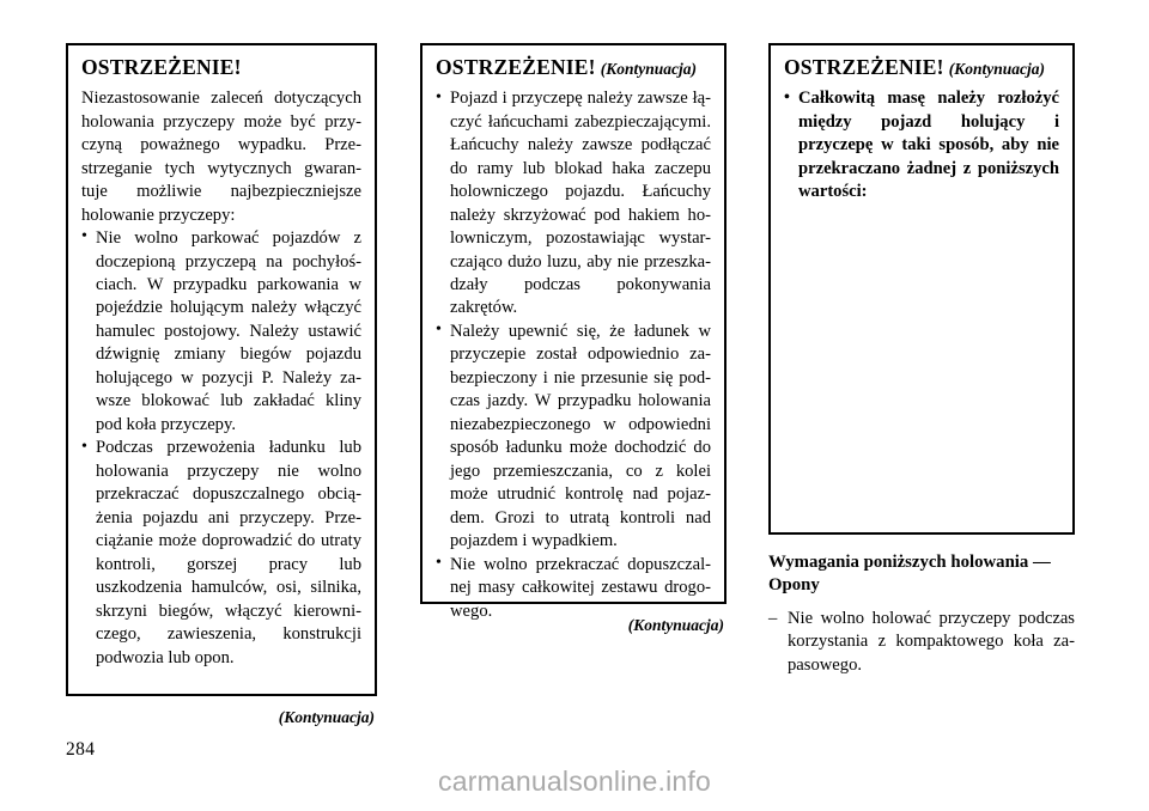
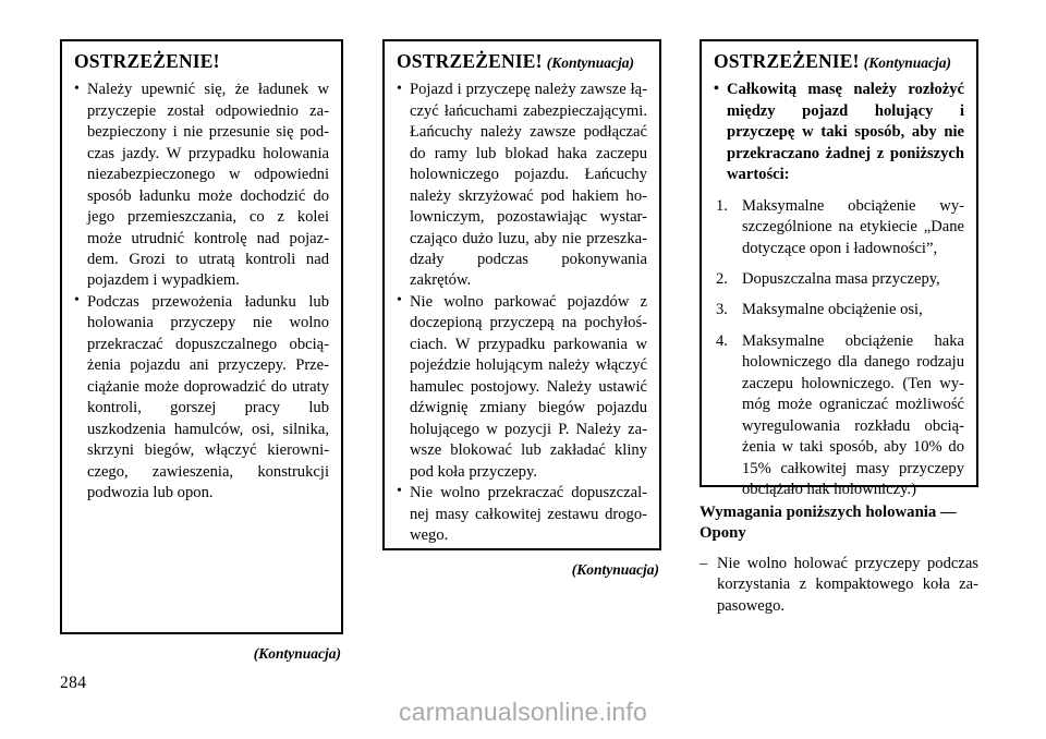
  OSTRZEŻENIE!
- Niezastosowanie zaleceń dotyczących holowania przyczepy może być przy-czyną poważnego wypadku. Prze-strzeganie tych wytycznych gwaran-tuje możliwie najbezpieczniejsze holowanie przyczepy:
- Nie wolno parkować pojazdów z doczepioną przyczepą na pochyłoś-ciach. W przypadku parkowania w pojeździe holującym należy włączyć hamulec postojowy. Należy ustawić dźwignię zmiany biegów pojazdu holującego w pozycji P. Należy za-wsze blokować lub zakładać kliny pod koła przyczepy.
+ Należy upewnić się, że ładunek w przyczepie został odpowiednio za-bezpieczony i nie przesunie się pod-czas jazdy. W przypadku holowania niezabezpieczonego w odpowiedni sposób ładunku może dochodzić do jego przemieszczania, co z kolei może utrudnić kontrolę nad pojaz-dem. Grozi to utratą kontroli nad pojazdem i wypadkiem.
  Podczas przewożenia ładunku lub holowania przyczepy nie wolno przekraczać dopuszczalnego obcią-żenia pojazdu ani przyczepy. Prze-ciążanie może doprowadzić do utraty kontroli, gorszej pracy lub uszkodzenia hamulców, osi, silnika, skrzyni biegów, włączyć kierowni-czego, zawieszenia, konstrukcji podwozia lub opon.
  (Kontynuacja)
  OSTRZEŻENIE! (Kontynuacja)
  Pojazd i przyczepę należy zawsze łą-czyć łańcuchami zabezpieczającymi. Łańcuchy należy zawsze podłączać do ramy lub blokad haka zaczepu holowniczego pojazdu. Łańcuchy należy skrzyżować pod hakiem ho-lowniczym, pozostawiając wystar-czająco dużo luzu, aby nie przeszka-dzały podczas pokonywania zakrętów.
- Należy upewnić się, że ładunek w przyczepie został odpowiednio za-bezpieczony i nie przesunie się pod-czas jazdy. W przypadku holowania niezabezpieczonego w odpowiedni sposób ładunku może dochodzić do jego przemieszczania, co z kolei może utrudnić kontrolę nad pojaz-dem. Grozi to utratą kontroli nad pojazdem i wypadkiem.
+ Nie wolno parkować pojazdów z doczepioną przyczepą na pochyłoś-ciach. W przypadku parkowania w pojeździe holującym należy włączyć hamulec postojowy. Należy ustawić dźwignię zmiany biegów pojazdu holującego w pozycji P. Należy za-wsze blokować lub zakładać kliny pod koła przyczepy.
  Nie wolno przekraczać dopuszczal-nej masy całkowitej zestawu drogo-wego.
  (Kontynuacja)
  OSTRZEŻENIE! (Kontynuacja)
  Całkowitą masę należy rozłożyć między pojazd holujący i przyczepę w taki sposób, aby nie przekraczano żadnej z poniższych wartości:
+ 1.
+ Maksymalne obciążenie wy-szczególnione na etykiecie „Dane dotyczące opon i ładowności”,
+ 2.
+ Dopuszczalna masa przyczepy,
+ 3.
+ Maksymalne obciążenie osi,
+ 4.
+ Maksymalne obciążenie haka holowniczego dla danego rodzaju zaczepu holowniczego. (Ten wy-móg może ograniczać możliwość wyregulowania rozkładu obcią-żenia w taki sposób, aby 10% do 15% całkowitej masy przyczepy obciążało hak holowniczy.)
  Wymagania poniższych holowania — Opony
  Nie wolno holować przyczepy podczas korzystania z kompaktowego koła za-pasowego.
  284
  carmanualsonline.info
